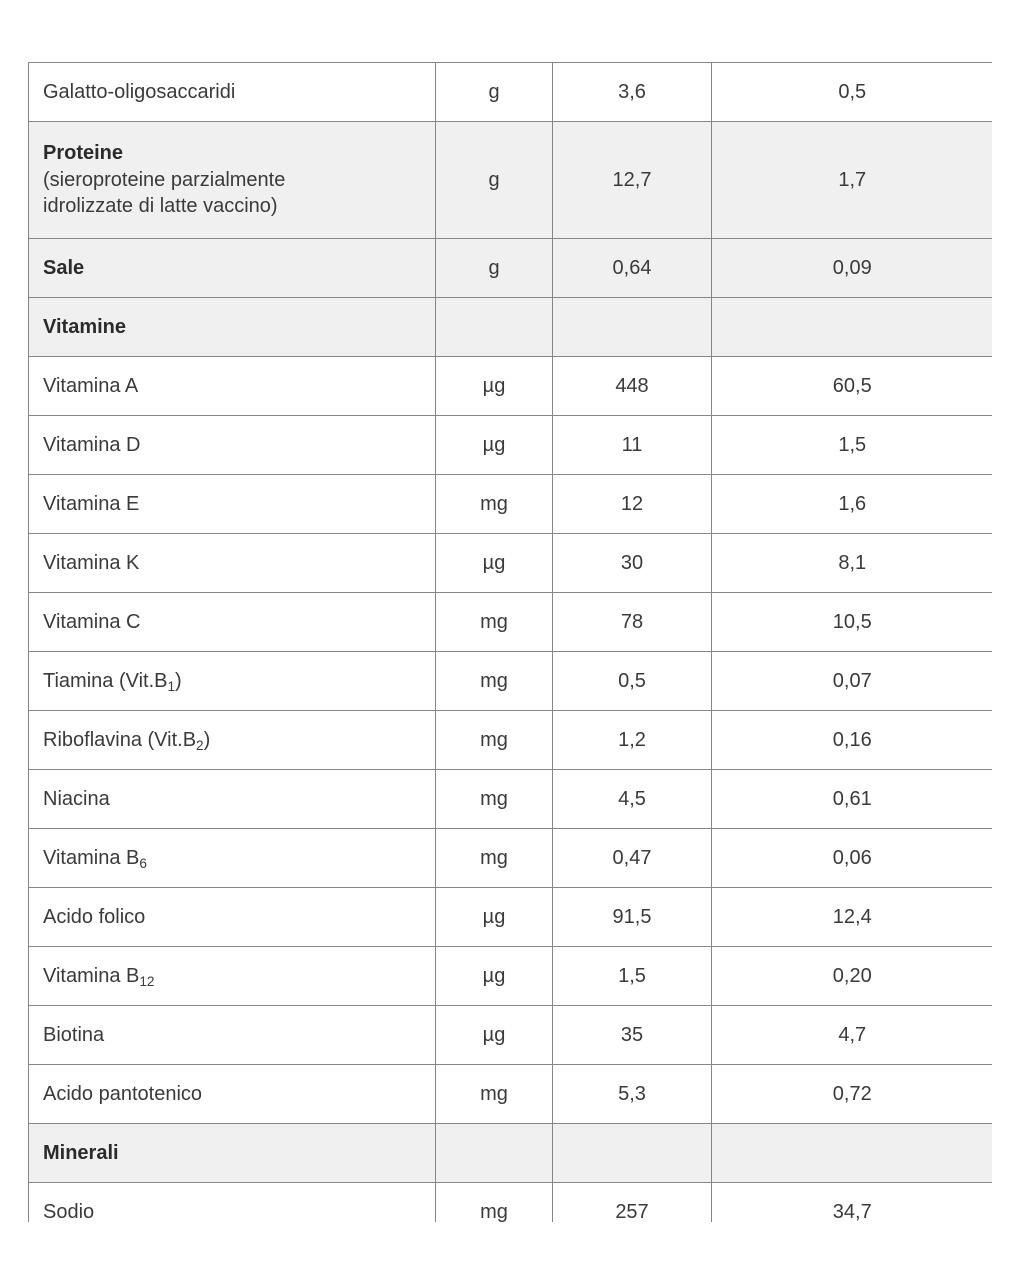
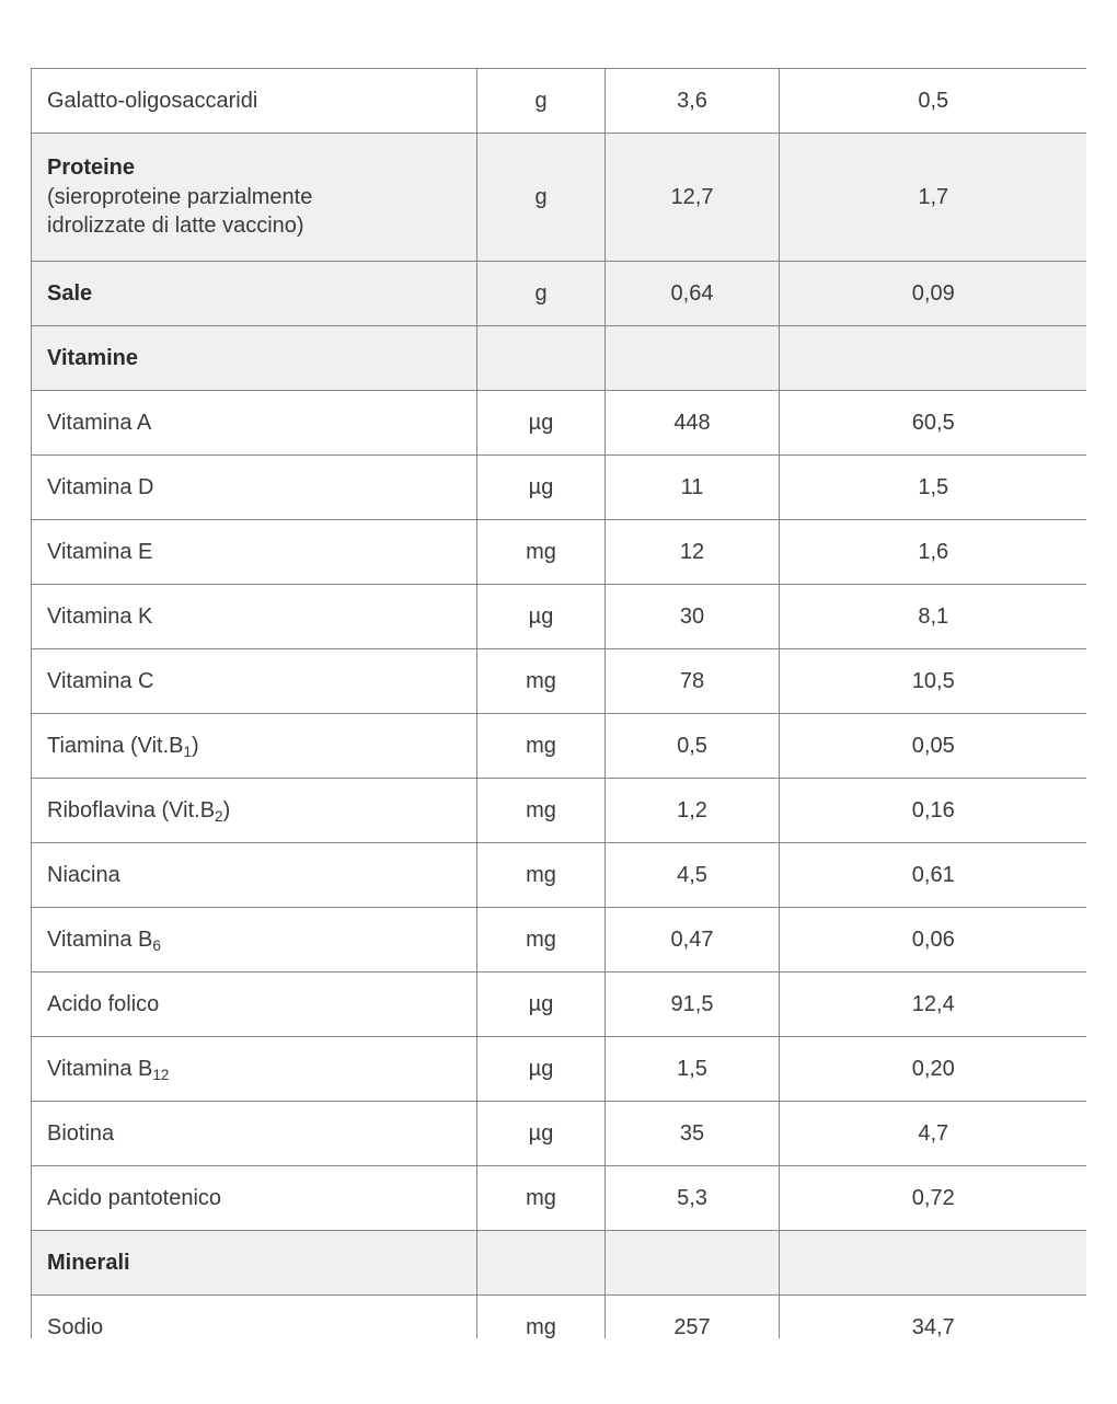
  Galatto-oligosaccaridi	g	3,6	0,5
  Proteine(sieroproteine parzialmenteidrolizzate di latte vaccino)	g	12,7	1,7
  Sale	g	0,64	0,09
  Vitamine
  Vitamina A	µg	448	60,5
  Vitamina D	µg	11	1,5
  Vitamina E	mg	12	1,6
  Vitamina K	µg	30	8,1
  Vitamina C	mg	78	10,5
- Tiamina (Vit.B1)	mg	0,5	0,07
+ Tiamina (Vit.B1)	mg	0,5	0,05
  Riboflavina (Vit.B2)	mg	1,2	0,16
  Niacina	mg	4,5	0,61
  Vitamina B6	mg	0,47	0,06
  Acido folico	µg	91,5	12,4
  Vitamina B12	µg	1,5	0,20
  Biotina	µg	35	4,7
  Acido pantotenico	mg	5,3	0,72
  Minerali
  Sodio	mg	257	34,7
